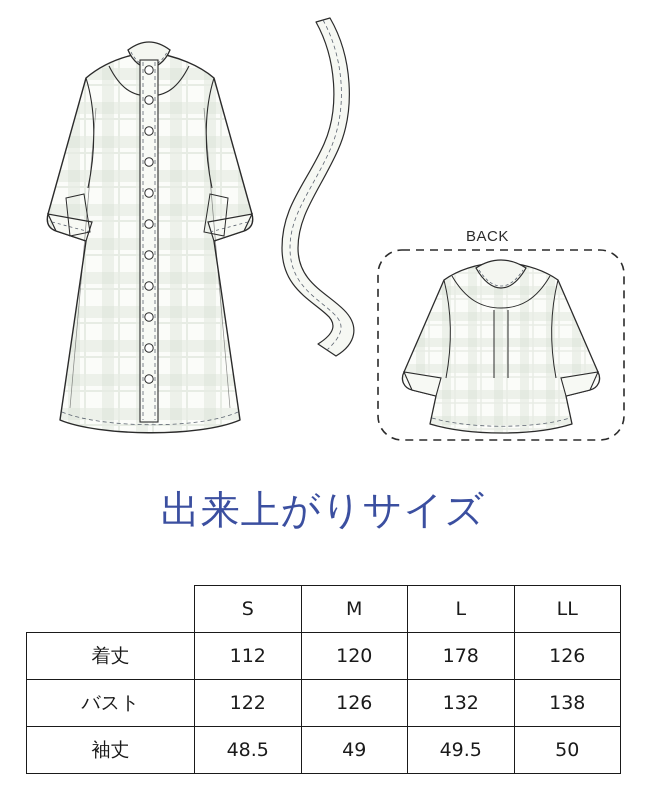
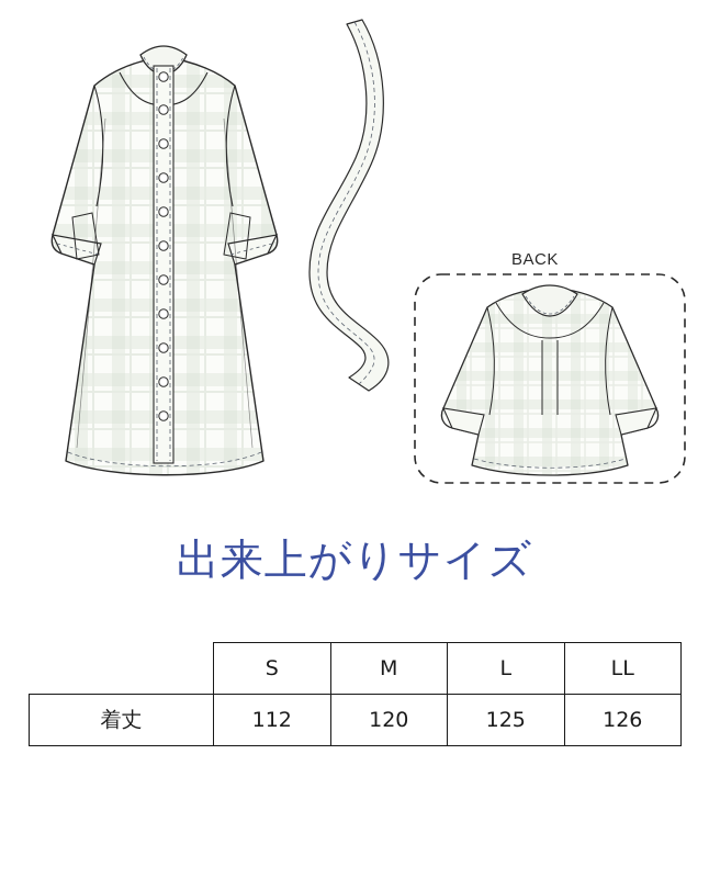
  BACK
  出来上がりサイズ
  	S	M	L	LL
- 着丈	112	120	178	126
+ 着丈	112	120	125	126
- バスト	122	126	132	138
- 袖丈	48.5	49	49.5	50
